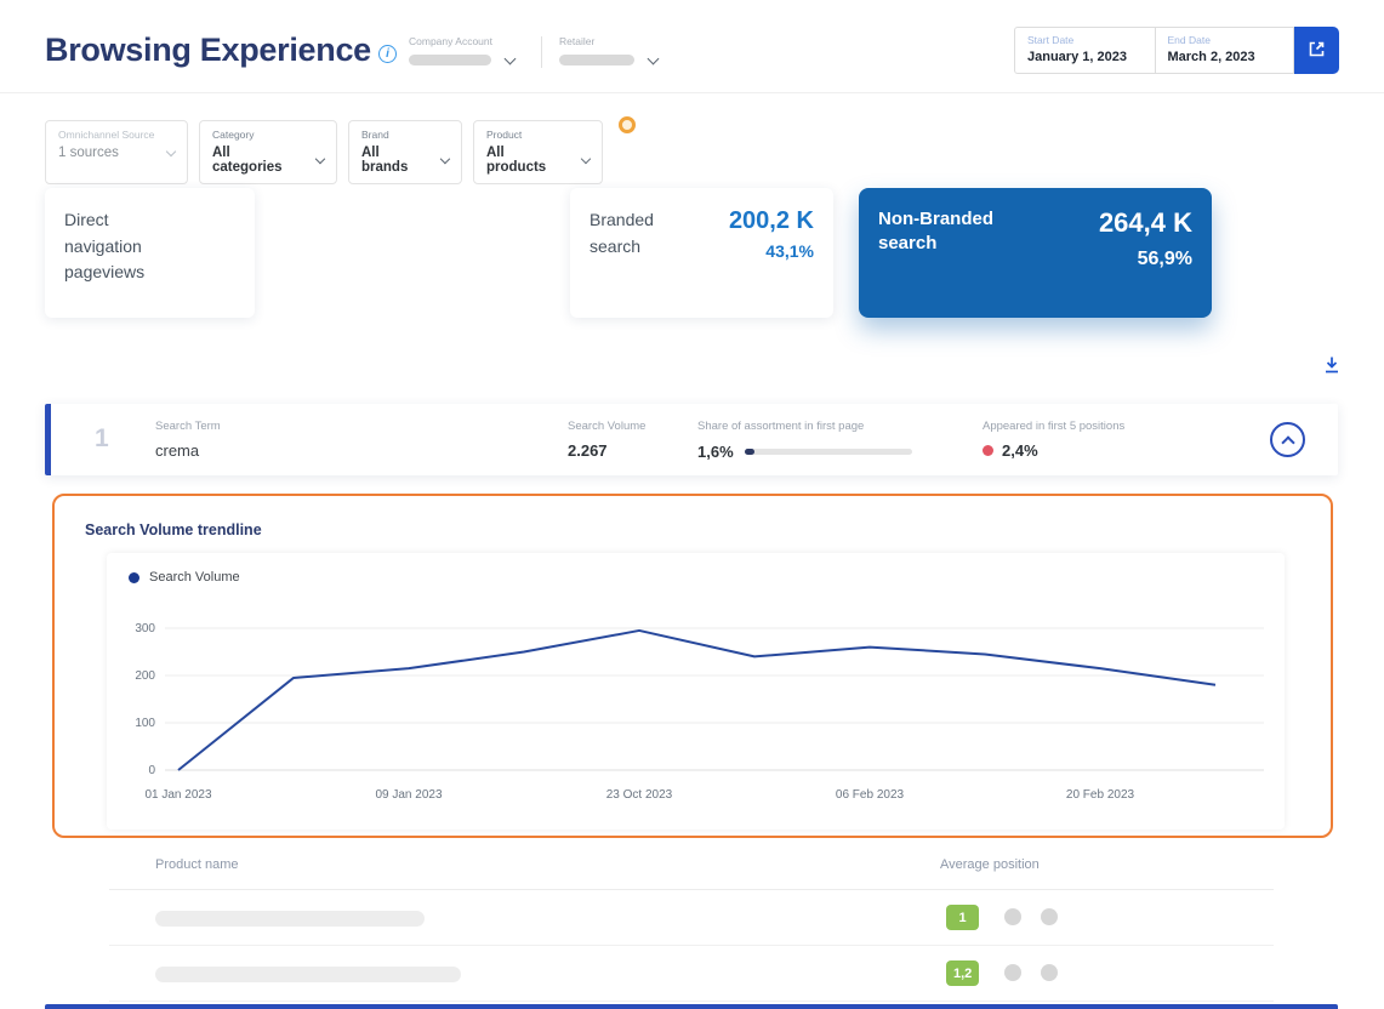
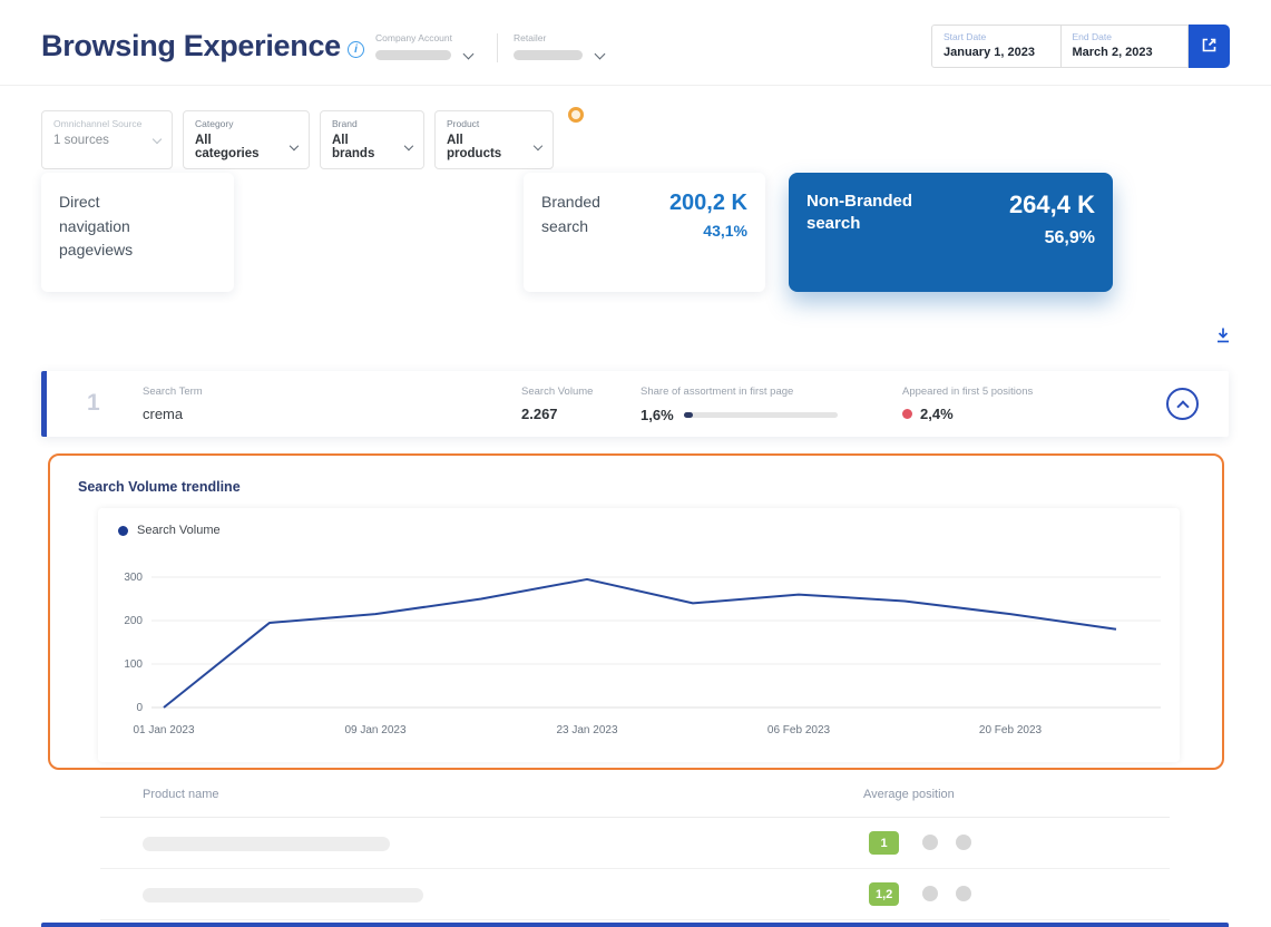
  Browsing Experience
  Company Account
  Retailer
  Start Date
  January 1, 2023
  End Date
  March 2, 2023
  Omnichannel Source
  1 sources
  Category
  All categories
  Brand
  All brands
  Product
  All products
  Direct navigation pageviews
  Branded search
  200,2 K
  43,1%
  Non-Branded search
  264,4 K
  56,9%
  1
  Search Term
  crema
  Search Volume
  2.267
  Share of assortment in first page
  1,6%
  Appeared in first 5 positions
  2,4%
  Search Volume trendline
  Search Volume
  0
  100
  200
  300
  01 Jan 2023
  09 Jan 2023
- 23 Oct 2023
+ 23 Jan 2023
  06 Feb 2023
  20 Feb 2023
  Product name
  Average position
  1
  1,2
